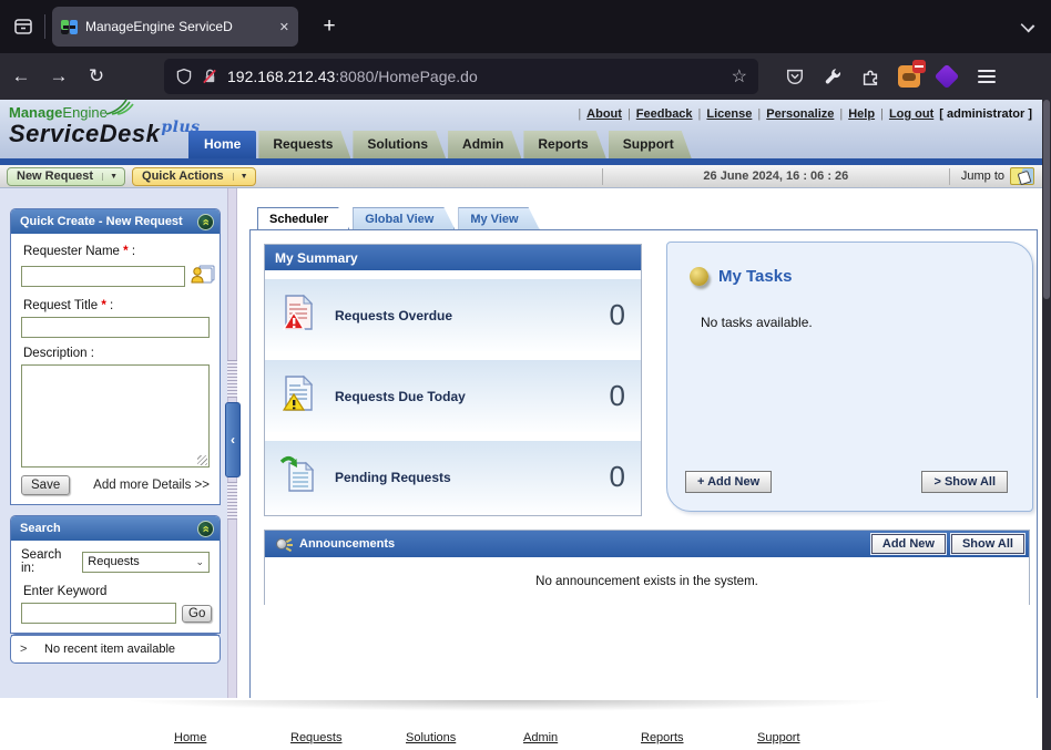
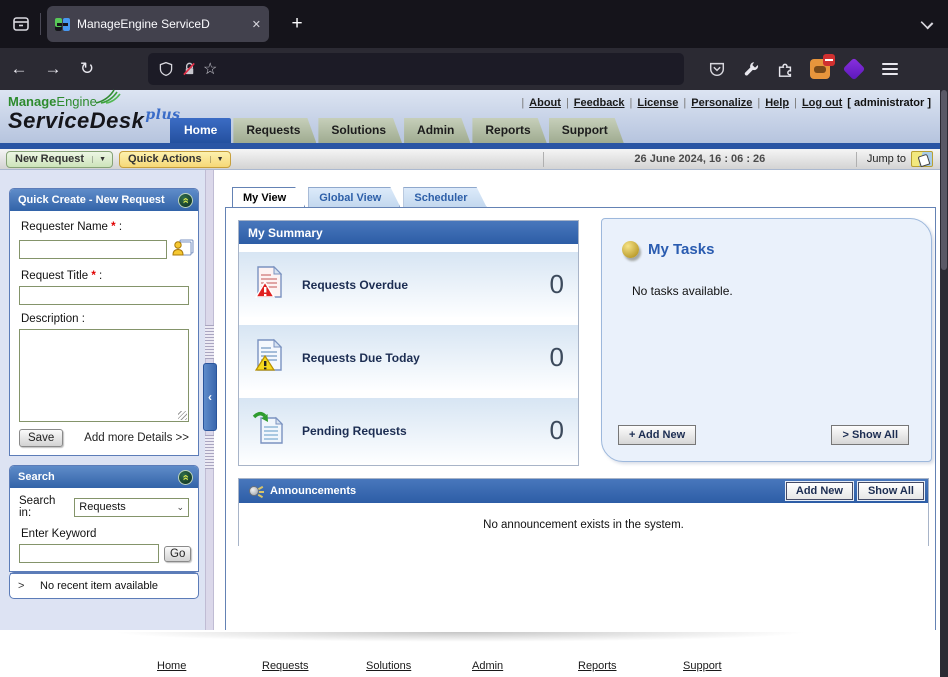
  ManageEngine ServiceD
  ✕
  +
  ←
  →
  ↻
- 192.168.212.43:8080/HomePage.do
  ☆
  ManageEngine
  ServiceDeskplus
  |
  About
  |
  Feedback
  |
  License
  |
  Personalize
  |
  Help
  |
  Log out
  [ administrator ]
  Home
  Requests
  Solutions
  Admin
  Reports
  Support
  New Request
  Quick Actions
  26 June 2024, 16 : 06 : 26
  Jump to
  Quick Create - New Request
  Requester Name * :
  Request Title * :
  Description :
  Save
  Add more Details >>
  Search
  Search in:
  Requests
  ⌄
  Enter Keyword
  Go
  >
  No recent item available
  ‹
- Scheduler
+ My View
  Global View
- My View
+ Scheduler
  My Summary
  Requests Overdue
  0
  Requests Due Today
  0
  Pending Requests
  0
  My Tasks
  No tasks available.
  + Add New
  > Show All
  Announcements
  Add New
  Show All
  No announcement exists in the system.
  Home
  Requests
  Solutions
  Admin
  Reports
  Support
